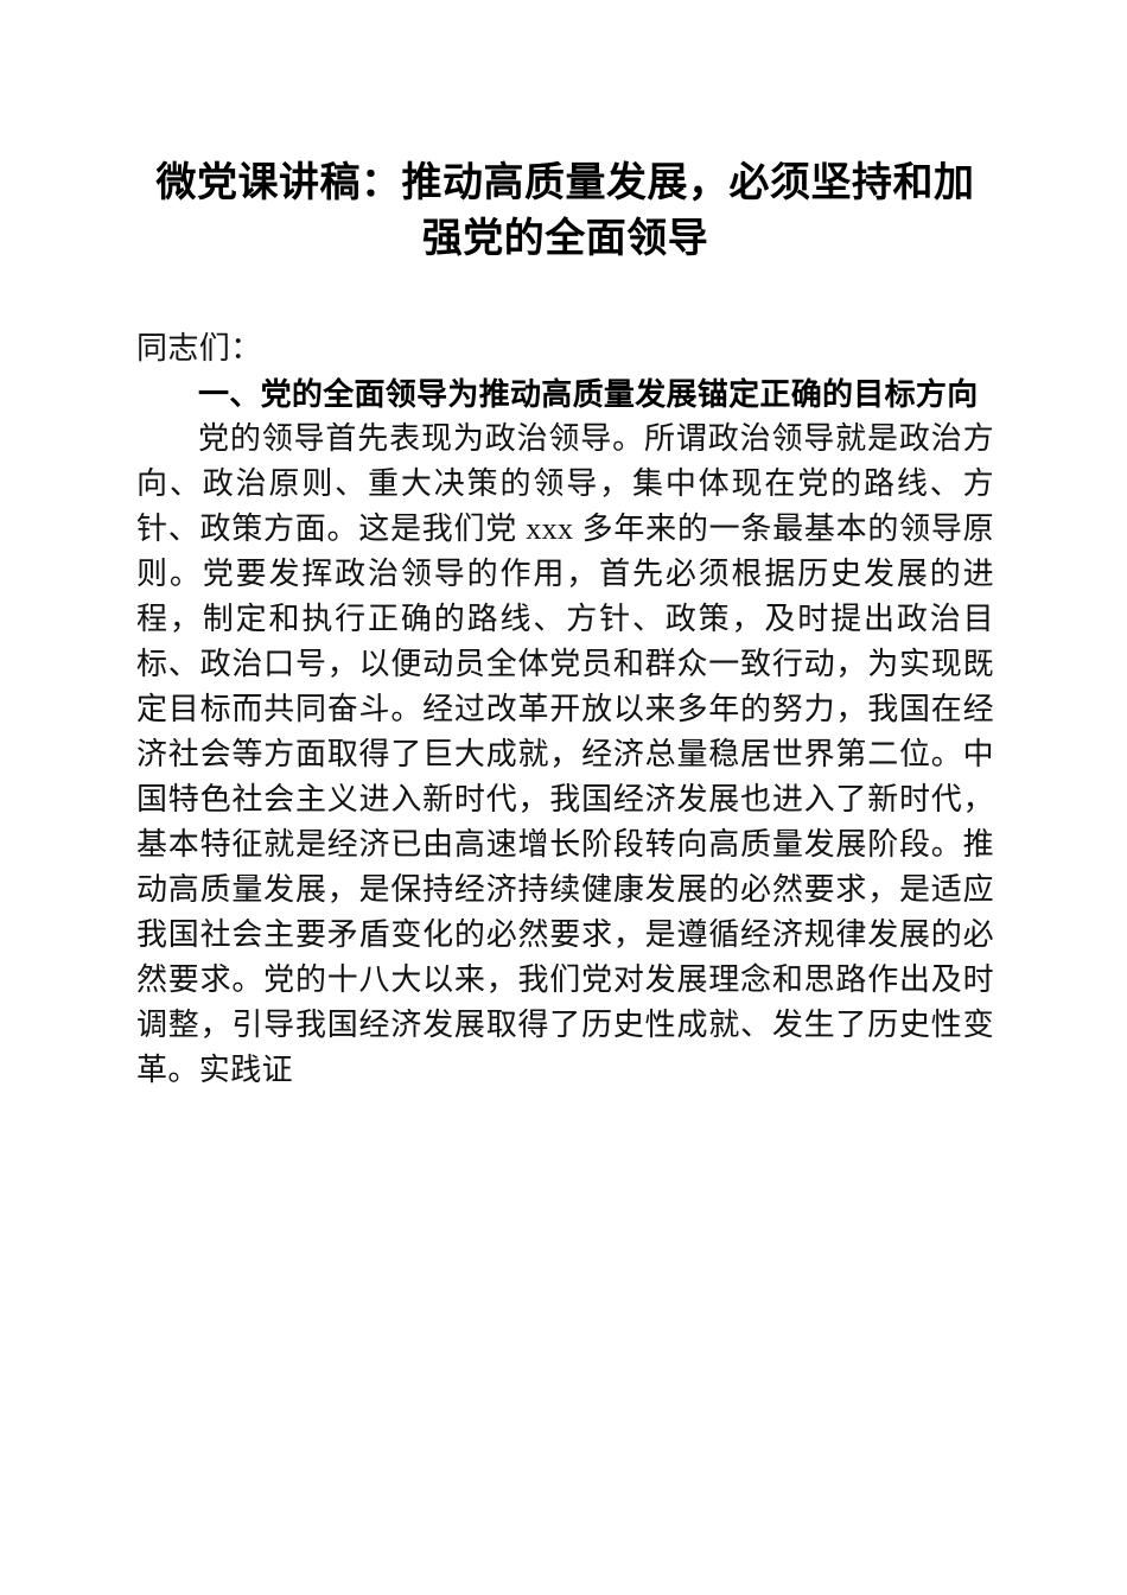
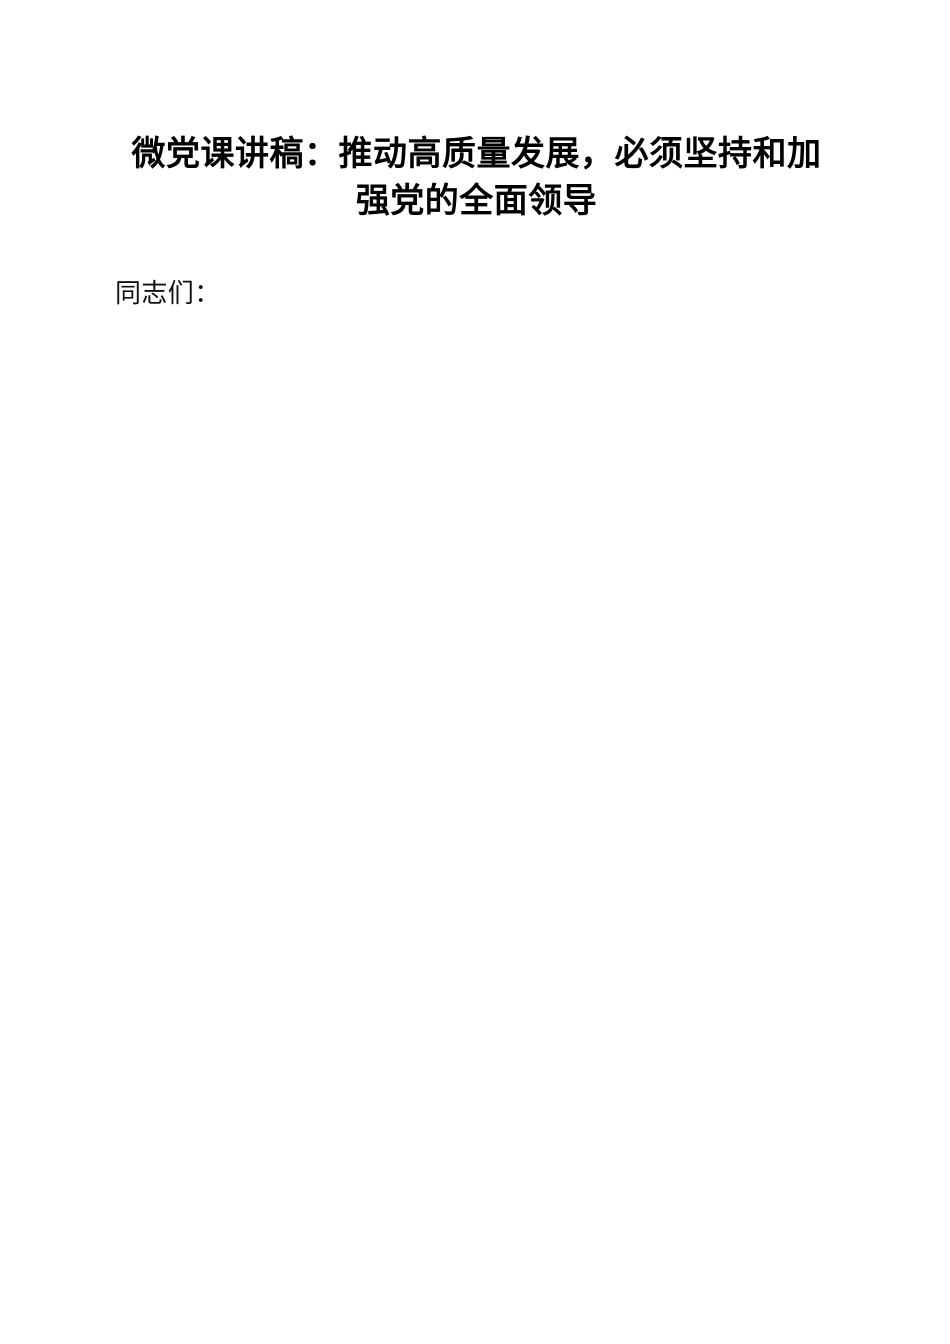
  微党课讲稿：推动高质量发展，必须坚持和加强党的全面领导
  同志们：
- 一、党的全面领导为推动高质量发展锚定正确的目标方向
- 党的领导首先表现为政治领导。所谓政治领导就是政治方向、政治原则、重大决策的领导，集中体现在党的路线、方针、政策方面。这是我们党 xxx 多年来的一条最基本的领导原则。党要发挥政治领导的作用，首先必须根据历史发展的进程，制定和执行正确的路线、方针、政策，及时提出政治目标、政治口号，以便动员全体党员和群众一致行动，为实现既定目标而共同奋斗。经过改革开放以来多年的努力，我国在经济社会等方面取得了巨大成就，经济总量稳居世界第二位。中国特色社会主义进入新时代，我国经济发展也进入了新时代，基本特征就是经济已由高速增长阶段转向高质量发展阶段。推动高质量发展，是保持经济持续健康发展的必然要求，是适应我国社会主要矛盾变化的必然要求，是遵循经济规律发展的必然要求。党的十八大以来，我们党对发展理念和思路作出及时调整，引导我国经济发展取得了历史性成就、发生了历史性变革。实践证
